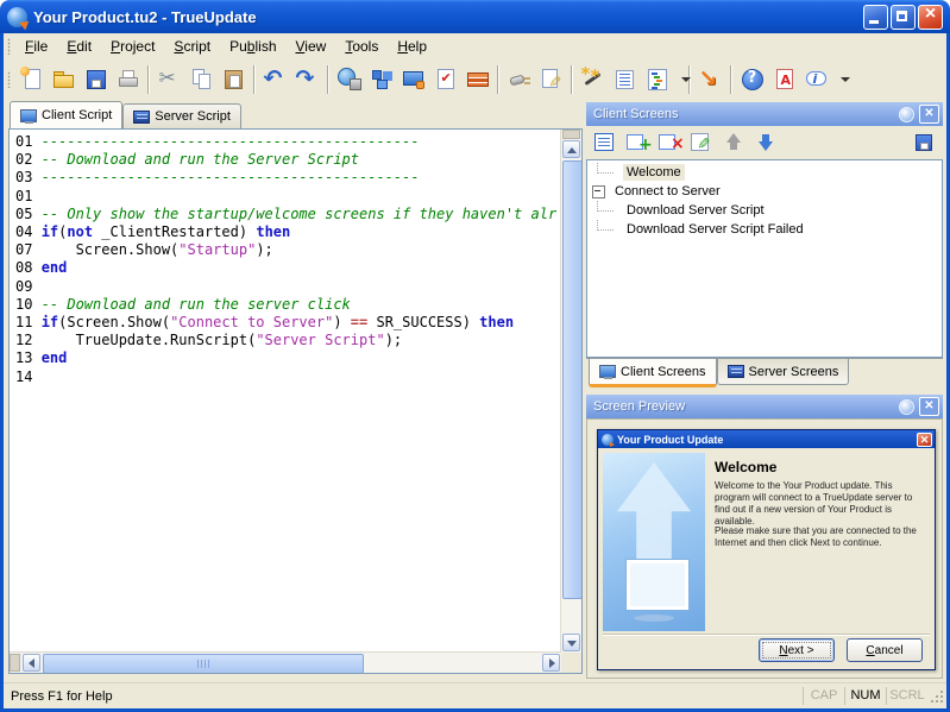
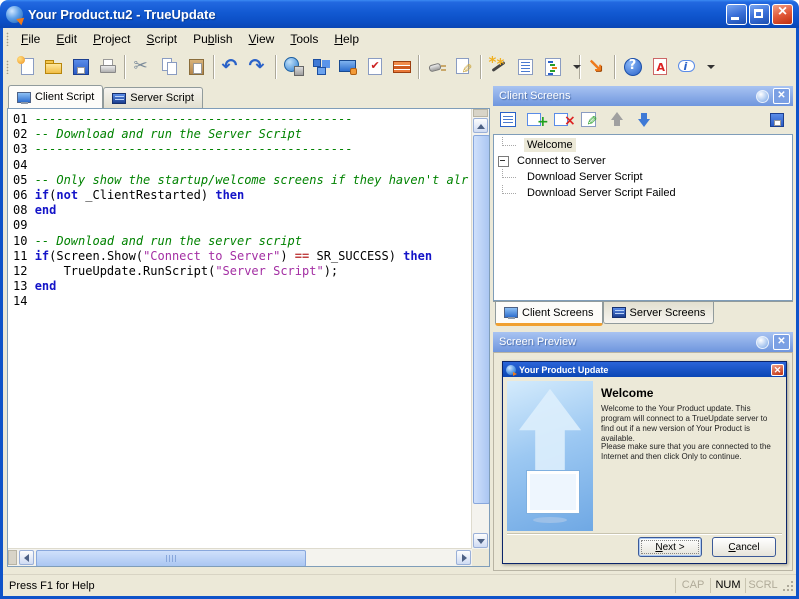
  Your Product.tu2 - TrueUpdate
  File
  Edit
  Project
  Script
  Publish
  View
  Tools
  Help
  Client Script
  Server Script
  01 --------------------------------------------
  02 -- Download and run the Server Script
  03 --------------------------------------------
- 01
+ 04
  05 -- Only show the startup/welcome screens if they haven't alr
- 04 if(not _ClientRestarted) then
+ 06 if(not _ClientRestarted) then
- 07 Screen.Show("Startup");
  08 end
  09
- 10 -- Download and run the server click
+ 10 -- Download and run the server script
  11 if(Screen.Show("Connect to Server") == SR_SUCCESS) then
  12 TrueUpdate.RunScript("Server Script");
  13 end
  14
  Client Screens
  ✕
  Welcome
  Connect to Server
  Download Server Script
  Download Server Script Failed
  Client Screens
  Server Screens
  Screen Preview
  ✕
  Your Product Update
  ✕
  Welcome
  Welcome to the Your Product update. This program will connect to a TrueUpdate server to find out if a new version of Your Product is available.
- Please make sure that you are connected to the Internet and then click Next to continue.
+ Please make sure that you are connected to the Internet and then click Only to continue.
  N
  ext >
  C
  ancel
  Press F1 for Help
  CAP
  NUM
  SCRL
